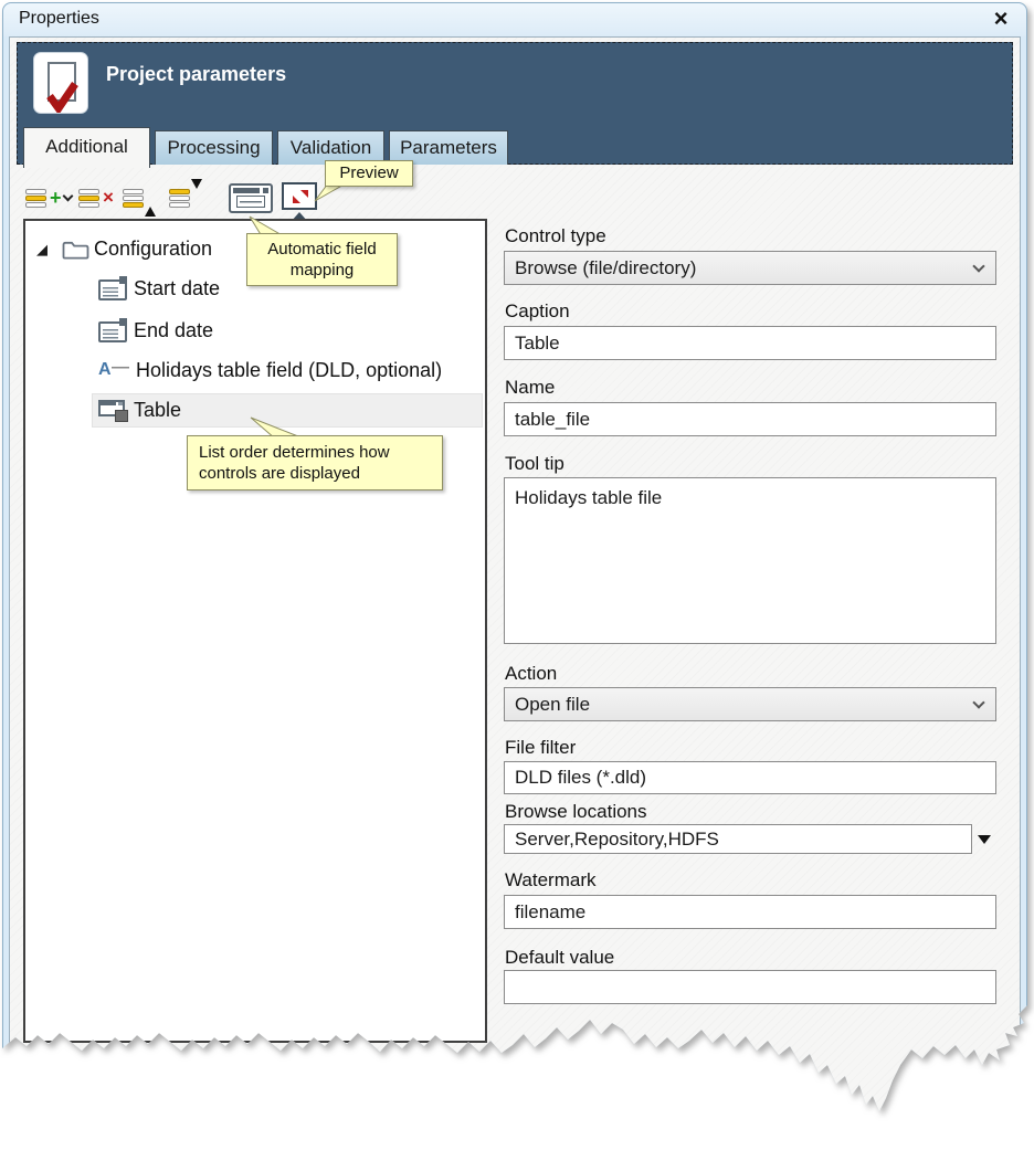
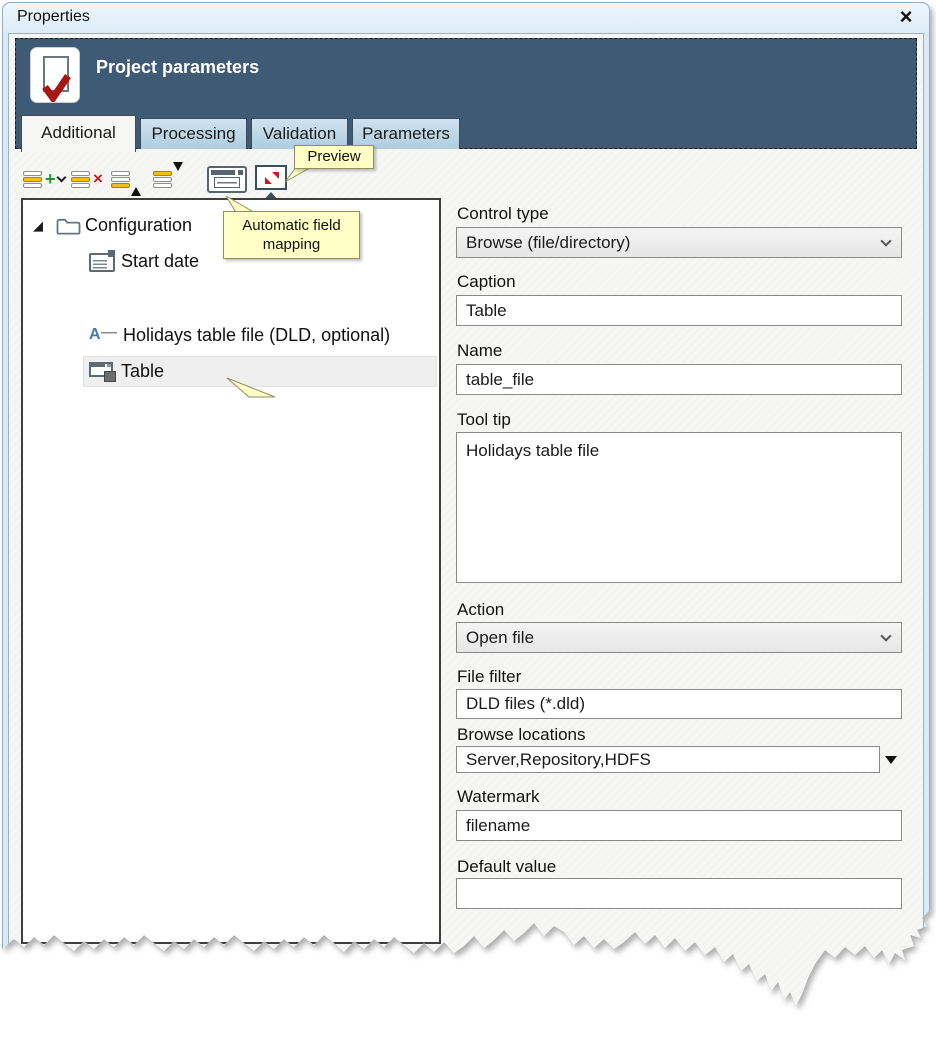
  Properties
  ×
  Project parameters
  Additional
  Processing
  Validation
  Parameters
  +
  ×
  ◢
  Configuration
  Start date
- End date
  A
  —
- Holidays table field (DLD, optional)
+ Holidays table file (DLD, optional)
  Table
  Control type
  Browse (file/directory)
  Caption
  Table
  Name
  table_file
  Tool tip
  Holidays table file
  Action
  Open file
  File filter
  DLD files (*.dld)
  Browse locations
  Server,Repository,HDFS
  Watermark
  filename
  Default value
  Preview
  Automatic field mapping
- List order determines how controls are displayed
